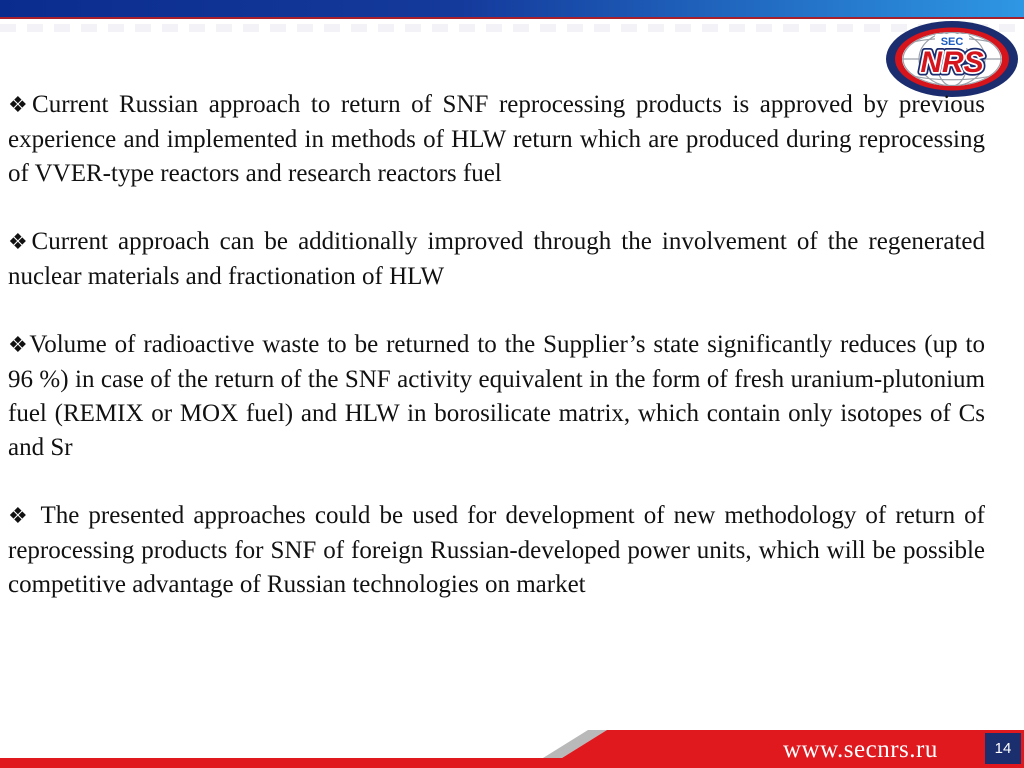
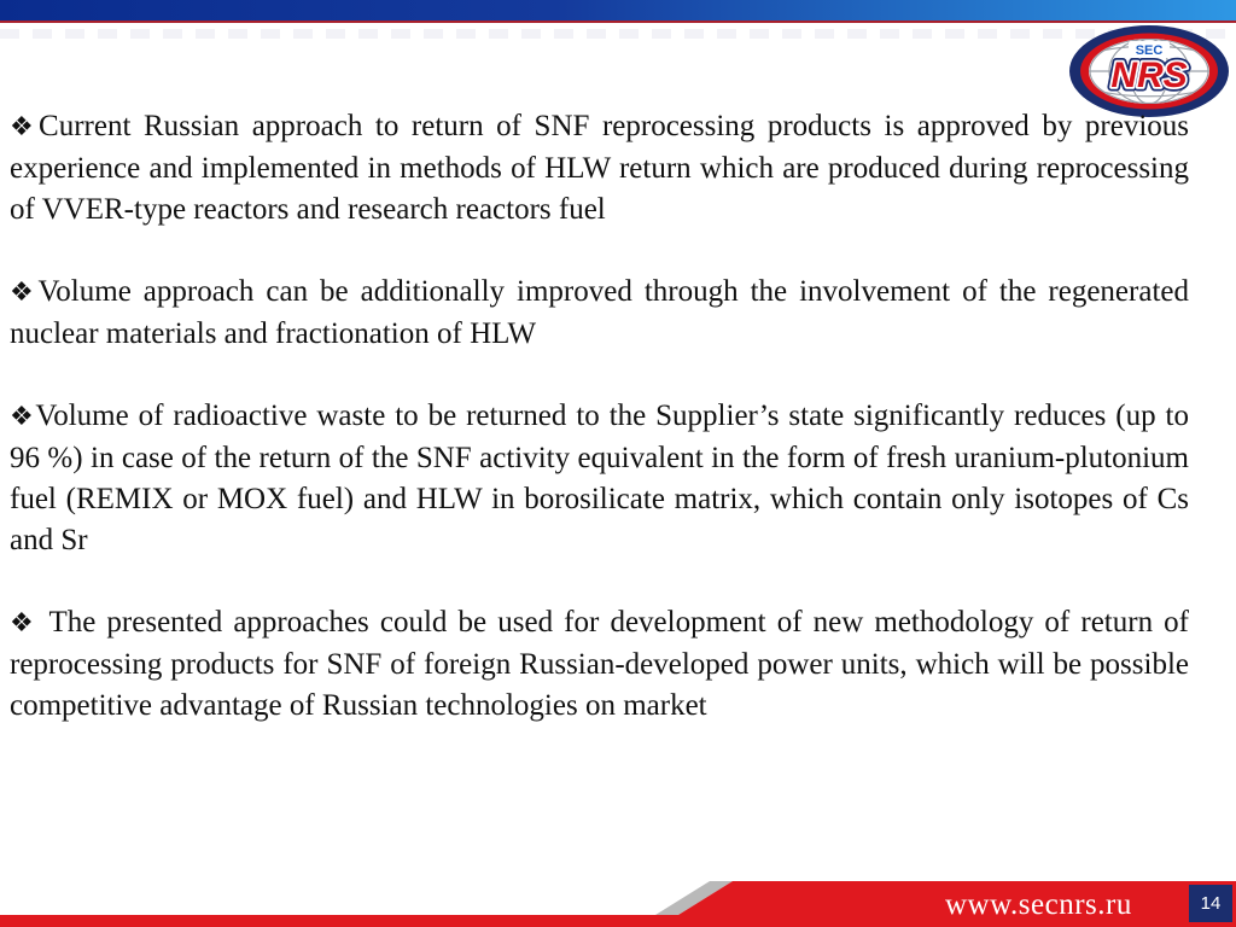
  SEC
  NRS
  ❖Current Russian approach to return of SNF reprocessing products is approved by previous experience and implemented in methods of HLW return which are produced during reprocessing of VVER-type reactors and research reactors fuel
- ❖Current approach can be additionally improved through the involvement of the regenerated nuclear materials and fractionation of HLW
+ ❖Volume approach can be additionally improved through the involvement of the regenerated nuclear materials and fractionation of HLW
  ❖Volume of radioactive waste to be returned to the Supplier’s state significantly reduces (up to 96 %) in case of the return of the SNF activity equivalent in the form of fresh uranium-plutonium fuel (REMIX or MOX fuel) and HLW in borosilicate matrix, which contain only isotopes of Cs and Sr
  ❖ The presented approaches could be used for development of new methodology of return of reprocessing products for SNF of foreign Russian-developed power units, which will be possible competitive advantage of Russian technologies on market
  www.secnrs.ru
  14
